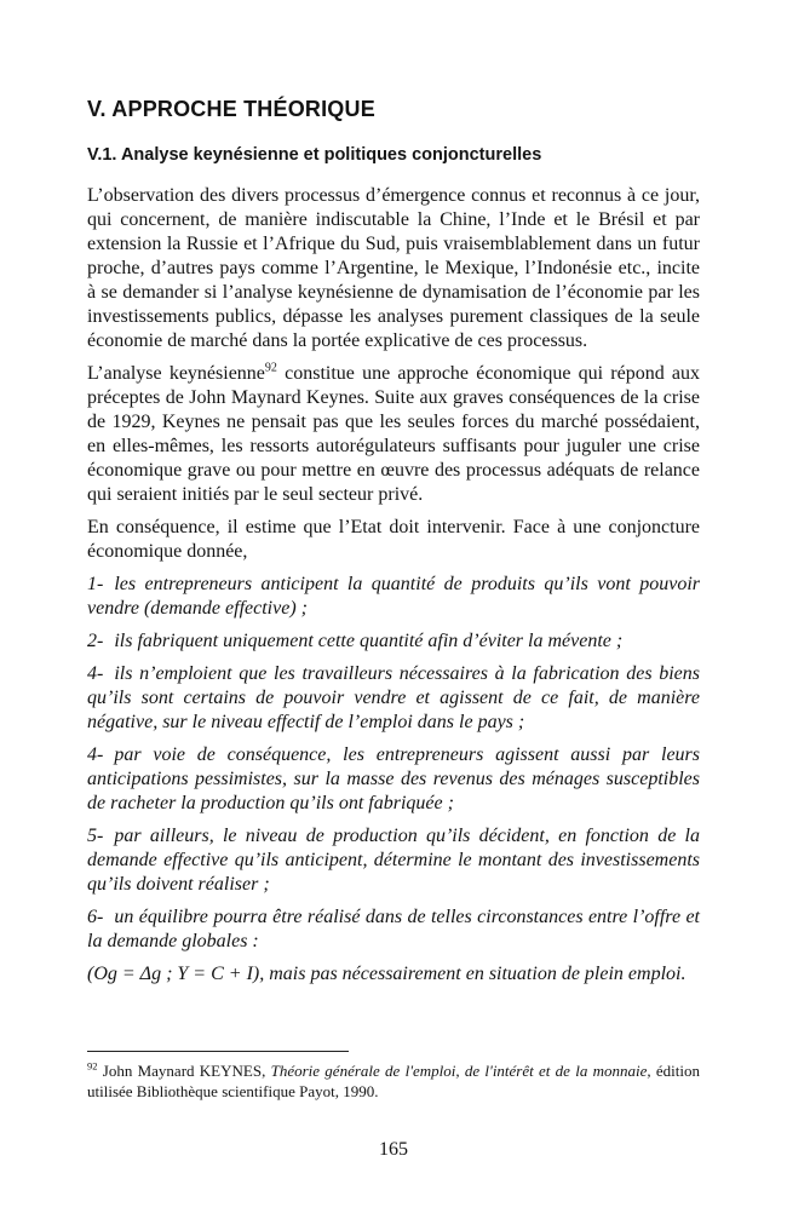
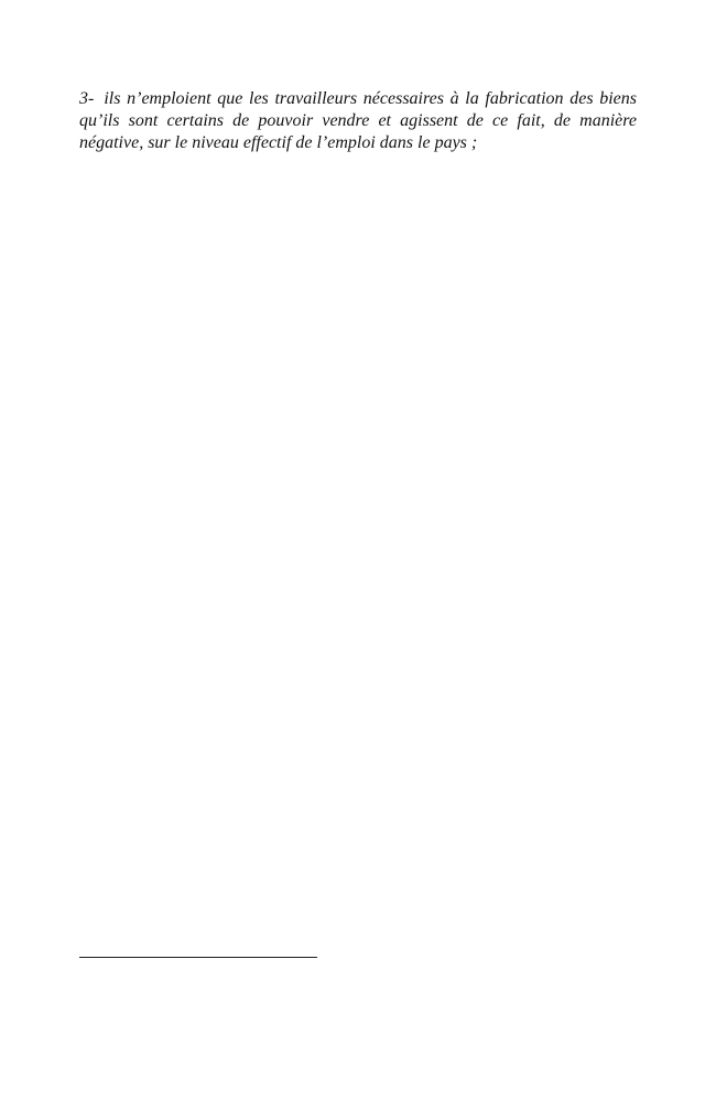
- V. APPROCHE THÉORIQUE
- V.1. Analyse keynésienne et politiques conjoncturelles
- L’observation des divers processus d’émergence connus et reconnus à ce jour, qui concernent, de manière indiscutable la Chine, l’Inde et le Brésil et par extension la Russie et l’Afrique du Sud, puis vraisemblablement dans un futur proche, d’autres pays comme l’Argentine, le Mexique, l’Indonésie etc., incite à se demander si l’analyse keynésienne de dynamisation de l’économie par les investissements publics, dépasse les analyses purement classiques de la seule économie de marché dans la portée explicative de ces processus.
- L’analyse keynésienne92 constitue une approche économique qui répond aux préceptes de John Maynard Keynes. Suite aux graves conséquences de la crise de 1929, Keynes ne pensait pas que les seules forces du marché possédaient, en elles-mêmes, les ressorts autorégulateurs suffisants pour juguler une crise économique grave ou pour mettre en œuvre des processus adéquats de relance qui seraient initiés par le seul secteur privé.
- En conséquence, il estime que l’Etat doit intervenir. Face à une conjoncture économique donnée,
- 1- les entrepreneurs anticipent la quantité de produits qu’ils vont pouvoir vendre (demande effective) ;
- 2- ils fabriquent uniquement cette quantité afin d’éviter la mévente ;
- 4- ils n’emploient que les travailleurs nécessaires à la fabrication des biens qu’ils sont certains de pouvoir vendre et agissent de ce fait, de manière négative, sur le niveau effectif de l’emploi dans le pays ;
+ 3- ils n’emploient que les travailleurs nécessaires à la fabrication des biens qu’ils sont certains de pouvoir vendre et agissent de ce fait, de manière négative, sur le niveau effectif de l’emploi dans le pays ;
- 4- par voie de conséquence, les entrepreneurs agissent aussi par leurs anticipations pessimistes, sur la masse des revenus des ménages susceptibles de racheter la production qu’ils ont fabriquée ;
- 5- par ailleurs, le niveau de production qu’ils décident, en fonction de la demande effective qu’ils anticipent, détermine le montant des investissements qu’ils doivent réaliser ;
- 6- un équilibre pourra être réalisé dans de telles circonstances entre l’offre et la demande globales :
- (Og = Δg ; Y = C + I), mais pas nécessairement en situation de plein emploi.
- 92 John Maynard KEYNES, Théorie générale de l'emploi, de l'intérêt et de la monnaie, édition utilisée Bibliothèque scientifique Payot, 1990.
- 165
